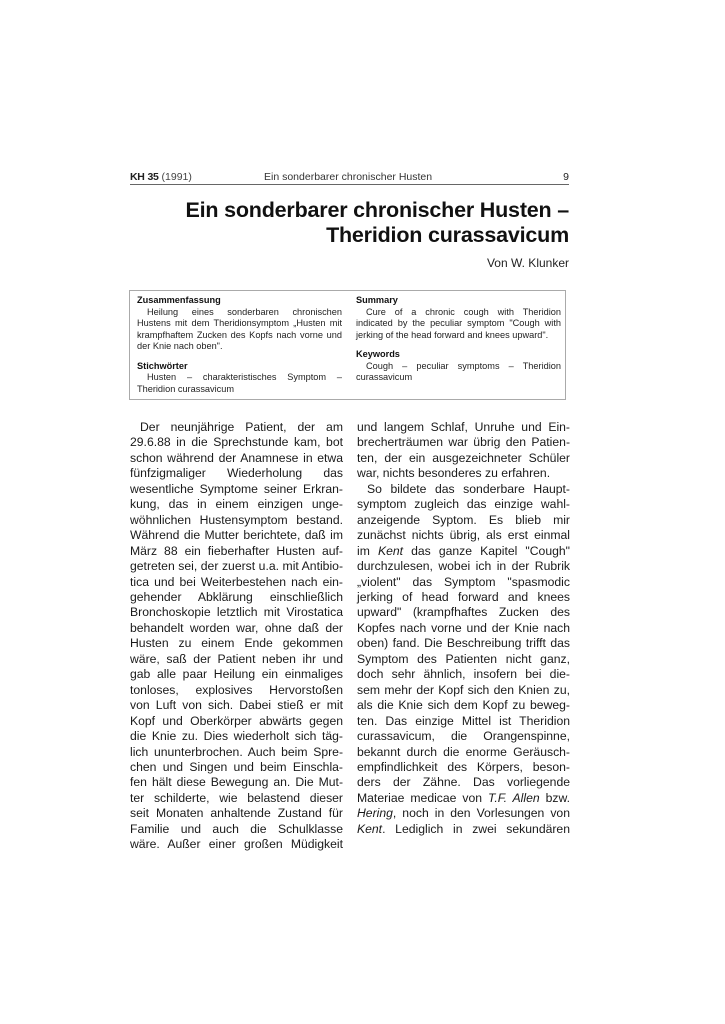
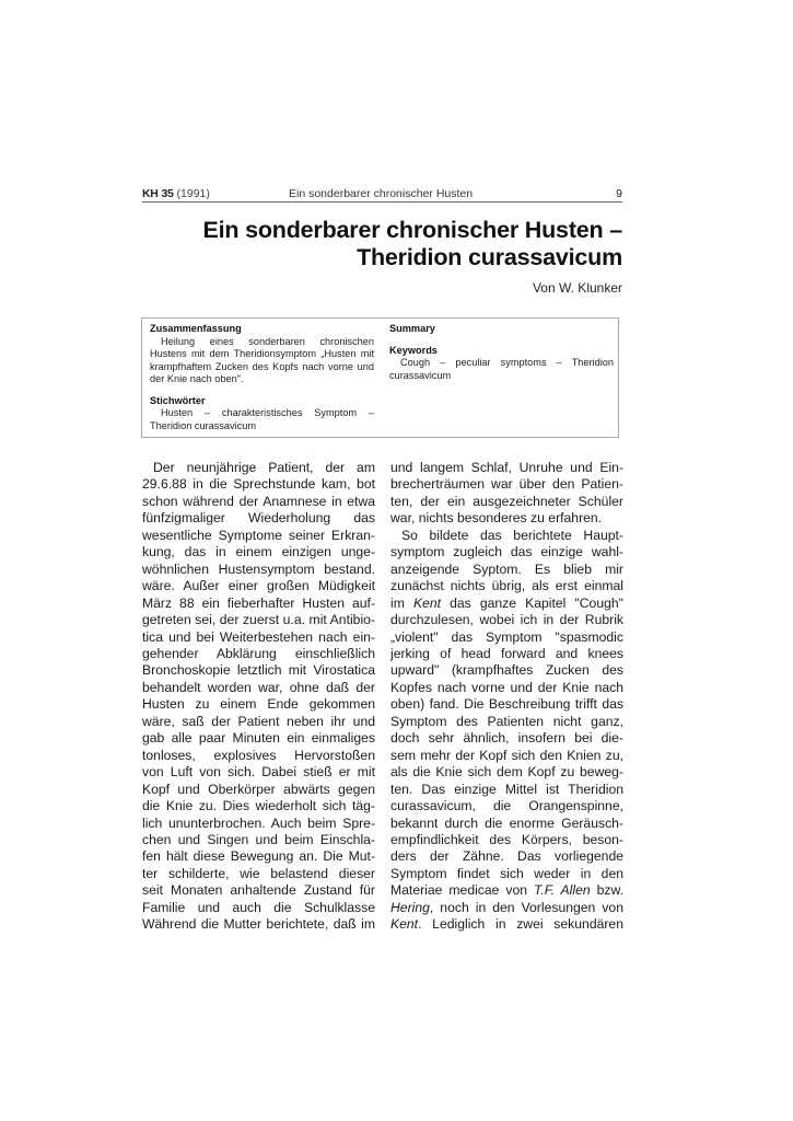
  KH 35 (1991)
  Ein sonderbarer chronischer Husten
  9
  Ein sonderbarer chronischer Husten –
  Theridion curassavicum
  Von W. Klunker
  Zusammenfassung
  Heilung eines sonderbaren chronischen Hustens mit dem Theridionsymptom „Husten mit krampfhaftem Zucken des Kopfs nach vorne und der Knie nach oben".
  Stichwörter
  Husten – charakteristisches Symptom – Theridion curassavicum
  Summary
- Cure of a chronic cough with Theridion indicated by the peculiar symptom "Cough with jerking of the head forward and knees upward".
  Keywords
  Cough – peculiar symptoms – Theridion curassavicum
  Der neunjährige Patient, der am
  29.6.88 in die Sprechstunde kam, bot
  schon während der Anamnese in etwa
  fünfzigmaliger Wiederholung das
  wesentliche Symptome seiner Erkran-
  kung, das in einem einzigen unge-
  wöhnlichen Hustensymptom bestand.
- Während die Mutter berichtete, daß im
+ wäre. Außer einer großen Müdigkeit
  März 88 ein fieberhafter Husten auf-
  getreten sei, der zuerst u.a. mit Antibio-
  tica und bei Weiterbestehen nach ein-
  gehender Abklärung einschließlich
  Bronchoskopie letztlich mit Virostatica
  behandelt worden war, ohne daß der
  Husten zu einem Ende gekommen
  wäre, saß der Patient neben ihr und
- gab alle paar Heilung ein einmaliges
+ gab alle paar Minuten ein einmaliges
  tonloses, explosives Hervorstoßen
  von Luft von sich. Dabei stieß er mit
  Kopf und Oberkörper abwärts gegen
  die Knie zu. Dies wiederholt sich täg-
  lich ununterbrochen. Auch beim Spre-
  chen und Singen und beim Einschla-
  fen hält diese Bewegung an. Die Mut-
  ter schilderte, wie belastend dieser
  seit Monaten anhaltende Zustand für
  Familie und auch die Schulklasse
- wäre. Außer einer großen Müdigkeit
+ Während die Mutter berichtete, daß im
  und langem Schlaf, Unruhe und Ein-
- brecherträumen war übrig den Patien-
+ brecherträumen war über den Patien-
  ten, der ein ausgezeichneter Schüler
  war, nichts besonderes zu erfahren.
- So bildete das sonderbare Haupt-
+ So bildete das berichtete Haupt-
  symptom zugleich das einzige wahl-
  anzeigende Syptom. Es blieb mir
  zunächst nichts übrig, als erst einmal
  im Kent das ganze Kapitel "Cough"
  durchzulesen, wobei ich in der Rubrik
  „violent" das Symptom "spasmodic
  jerking of head forward and knees
  upward" (krampfhaftes Zucken des
  Kopfes nach vorne und der Knie nach
  oben) fand. Die Beschreibung trifft das
  Symptom des Patienten nicht ganz,
  doch sehr ähnlich, insofern bei die-
  sem mehr der Kopf sich den Knien zu,
  als die Knie sich dem Kopf zu beweg-
  ten. Das einzige Mittel ist Theridion
  curassavicum, die Orangenspinne,
  bekannt durch die enorme Geräusch-
  empfindlichkeit des Körpers, beson-
  ders der Zähne. Das vorliegende
+ Symptom findet sich weder in den
  Materiae medicae von T.F. Allen bzw.
  Hering, noch in den Vorlesungen von
  Kent. Lediglich in zwei sekundären
